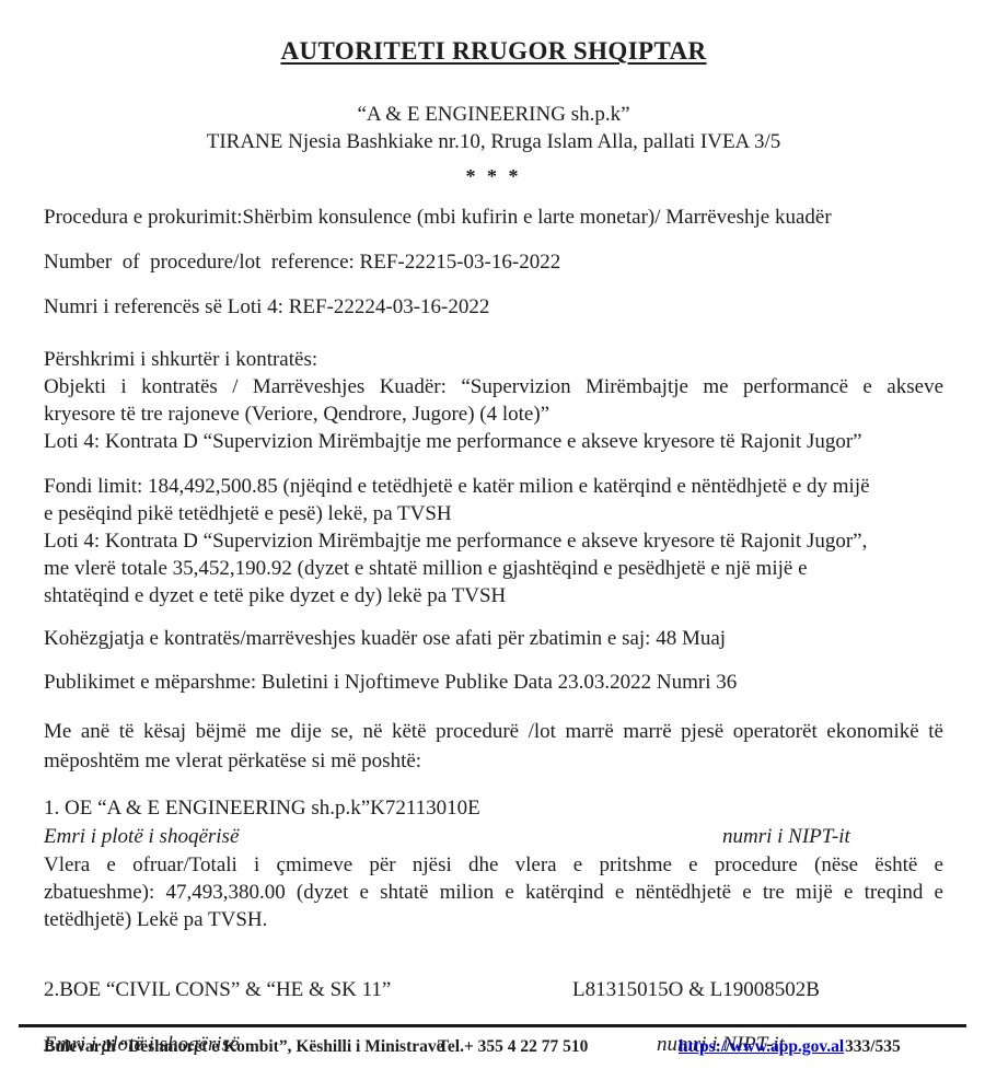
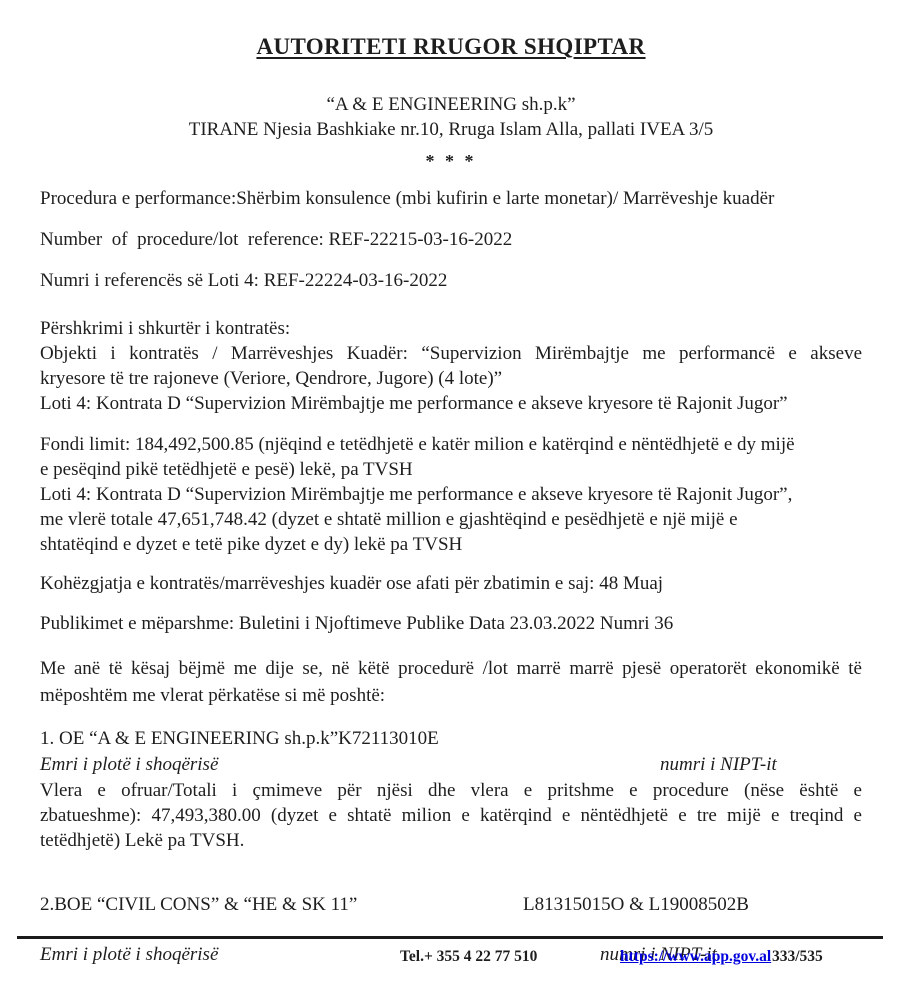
  AUTORITETI RRUGOR SHQIPTAR
  “A & E ENGINEERING sh.p.k”
  TIRANE Njesia Bashkiake nr.10, Rruga Islam Alla, pallati IVEA 3/5
  * * *
- Procedura e prokurimit:Shërbim konsulence (mbi kufirin e larte monetar)/ Marrëveshje kuadër
+ Procedura e performance:Shërbim konsulence (mbi kufirin e larte monetar)/ Marrëveshje kuadër
  Number of procedure/lot reference: REF-22215-03-16-2022
  Numri i referencës së Loti 4: REF-22224-03-16-2022
  Përshkrimi i shkurtër i kontratës:
  Objekti i kontratës / Marrëveshjes Kuadër: “Supervizion Mirëmbajtje me performancë e akseve
  kryesore të tre rajoneve (Veriore, Qendrore, Jugore) (4 lote)”
  Loti 4: Kontrata D “Supervizion Mirëmbajtje me performance e akseve kryesore të Rajonit Jugor”
  Fondi limit: 184,492,500.85 (njëqind e tetëdhjetë e katër milion e katërqind e nëntëdhjetë e dy mijë
  e pesëqind pikë tetëdhjetë e pesë) lekë, pa TVSH
  Loti 4: Kontrata D “Supervizion Mirëmbajtje me performance e akseve kryesore të Rajonit Jugor”,
- me vlerë totale 35,452,190.92 (dyzet e shtatë million e gjashtëqind e pesëdhjetë e një mijë e
+ me vlerë totale 47,651,748.42 (dyzet e shtatë million e gjashtëqind e pesëdhjetë e një mijë e
  shtatëqind e dyzet e tetë pike dyzet e dy) lekë pa TVSH
  Kohëzgjatja e kontratës/marrëveshjes kuadër ose afati për zbatimin e saj: 48 Muaj
  Publikimet e mëparshme: Buletini i Njoftimeve Publike Data 23.03.2022 Numri 36
  Me anë të kësaj bëjmë me dije se, në këtë procedurë /lot marrë marrë pjesë operatorët ekonomikë të
  mëposhtëm me vlerat përkatëse si më poshtë:
  1. OE “A & E ENGINEERING sh.p.k”K72113010E
  Emri i plotë i shoqërisë
  numri i NIPT-it
  Vlera e ofruar/Totali i çmimeve për njësi dhe vlera e pritshme e procedure (nëse është e
  zbatueshme): 47,493,380.00 (dyzet e shtatë milion e katërqind e nëntëdhjetë e tre mijë e treqind e
  tetëdhjetë) Lekë pa TVSH.
  2.BOE “CIVIL CONS” & “HE & SK 11”
  L81315015O & L19008502B
  Emri i plotë i shoqërisë
  numri i NIPT-it
- Bulevardi “Dëshmorët e Kombit”, Këshilli i Ministrave
  Tel.+ 355 4 22 77 510
  https://www.app.gov.al
  333/535
